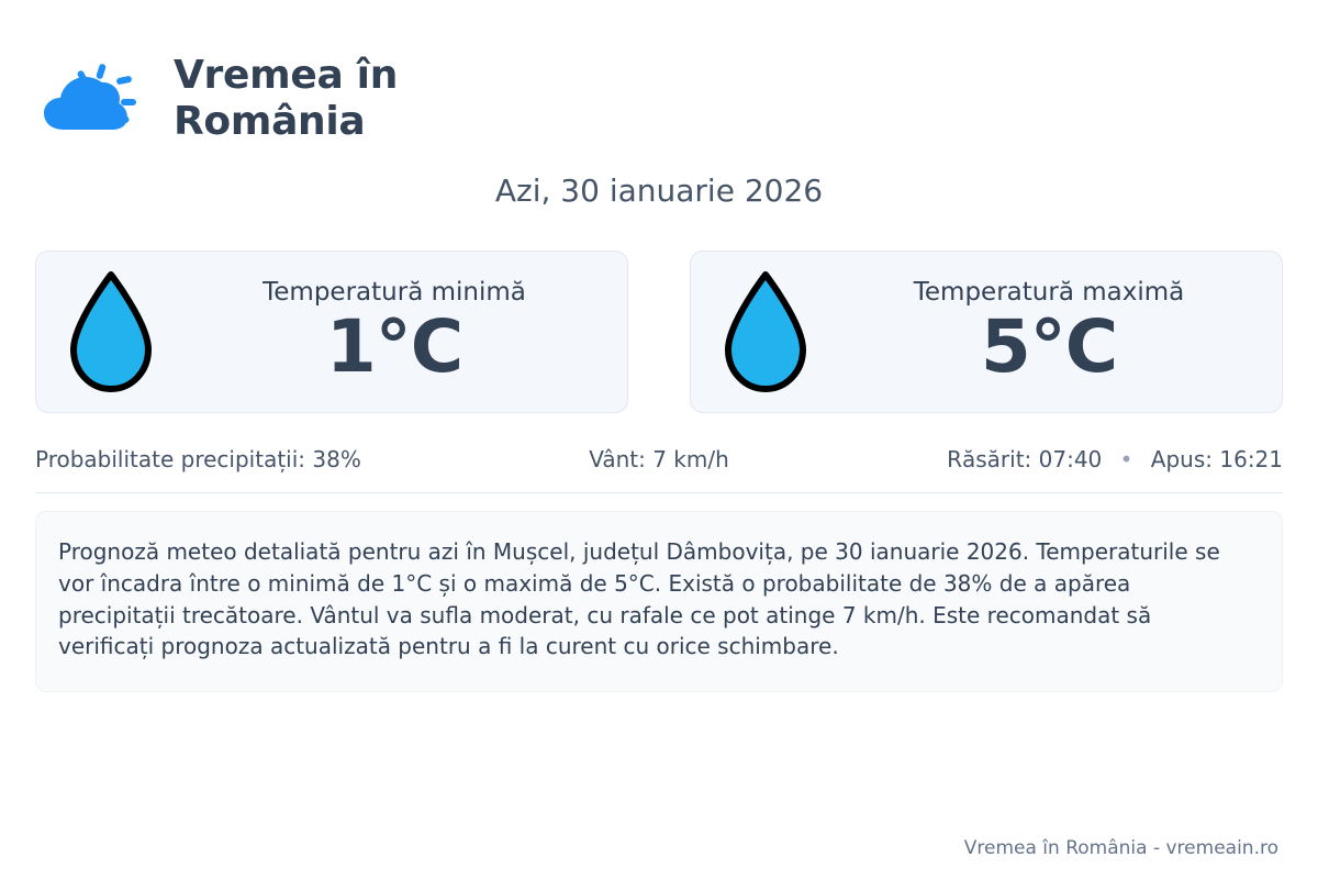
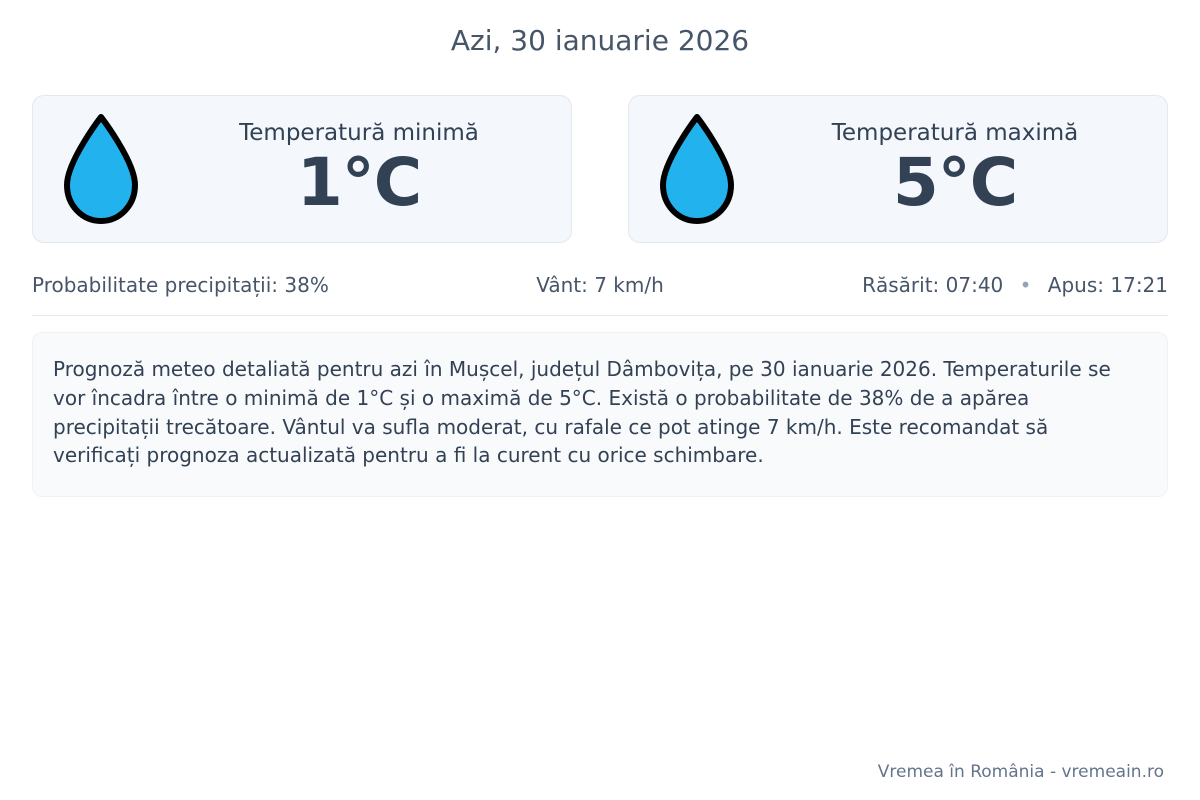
- Vremea în
- România
  Azi, 30 ianuarie 2026
  Temperatură minimă
  1°C
  Temperatură maximă
  5°C
  Probabilitate precipitații: 38%
  Vânt: 7 km/h
- Răsărit: 07:40 • Apus: 16:21
+ Răsărit: 07:40 • Apus: 17:21
  Prognoză meteo detaliată pentru azi în Mușcel, județul Dâmbovița, pe 30 ianuarie 2026. Temperaturile se vor încadra între o minimă de 1°C și o maximă de 5°C. Există o probabilitate de 38% de a apărea precipitații trecătoare. Vântul va sufla moderat, cu rafale ce pot atinge 7 km/h. Este recomandat să verificați prognoza actualizată pentru a fi la curent cu orice schimbare.
  Vremea în România - vremeain.ro
